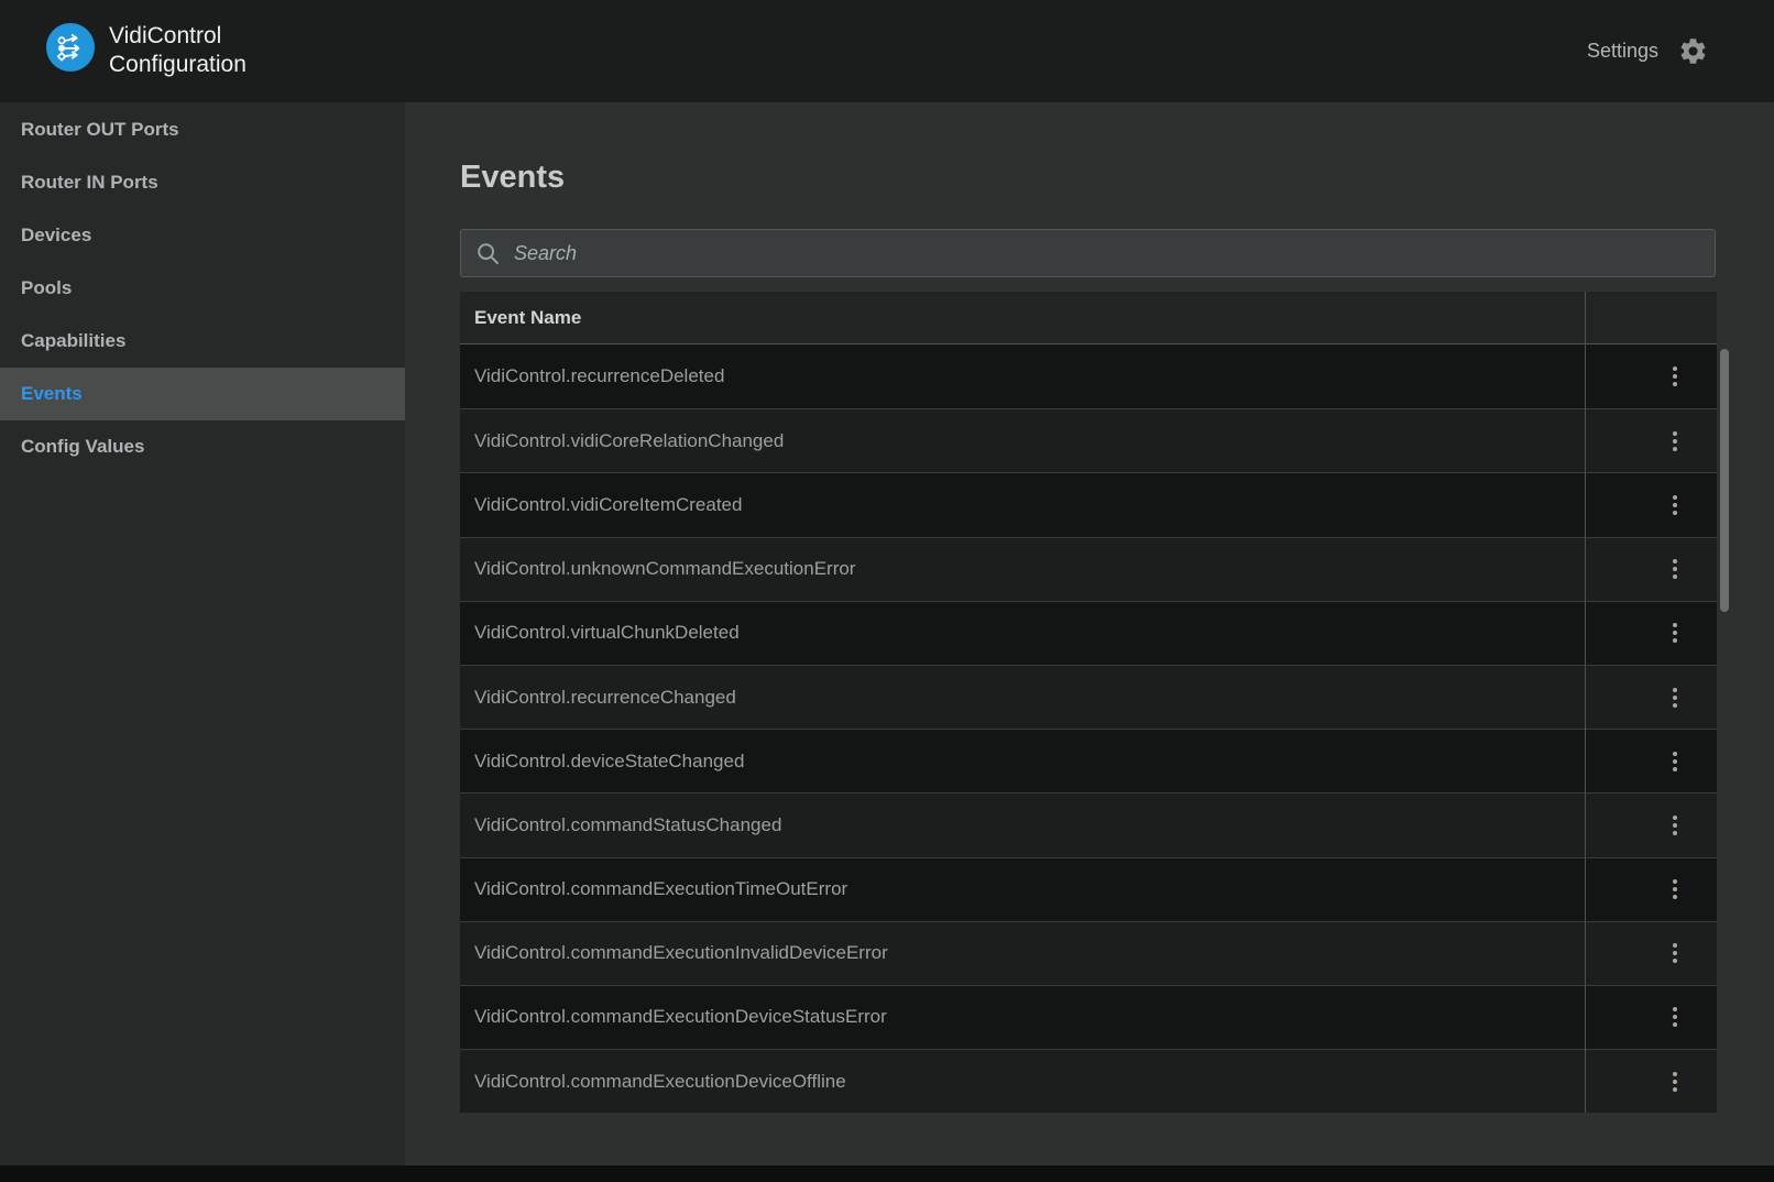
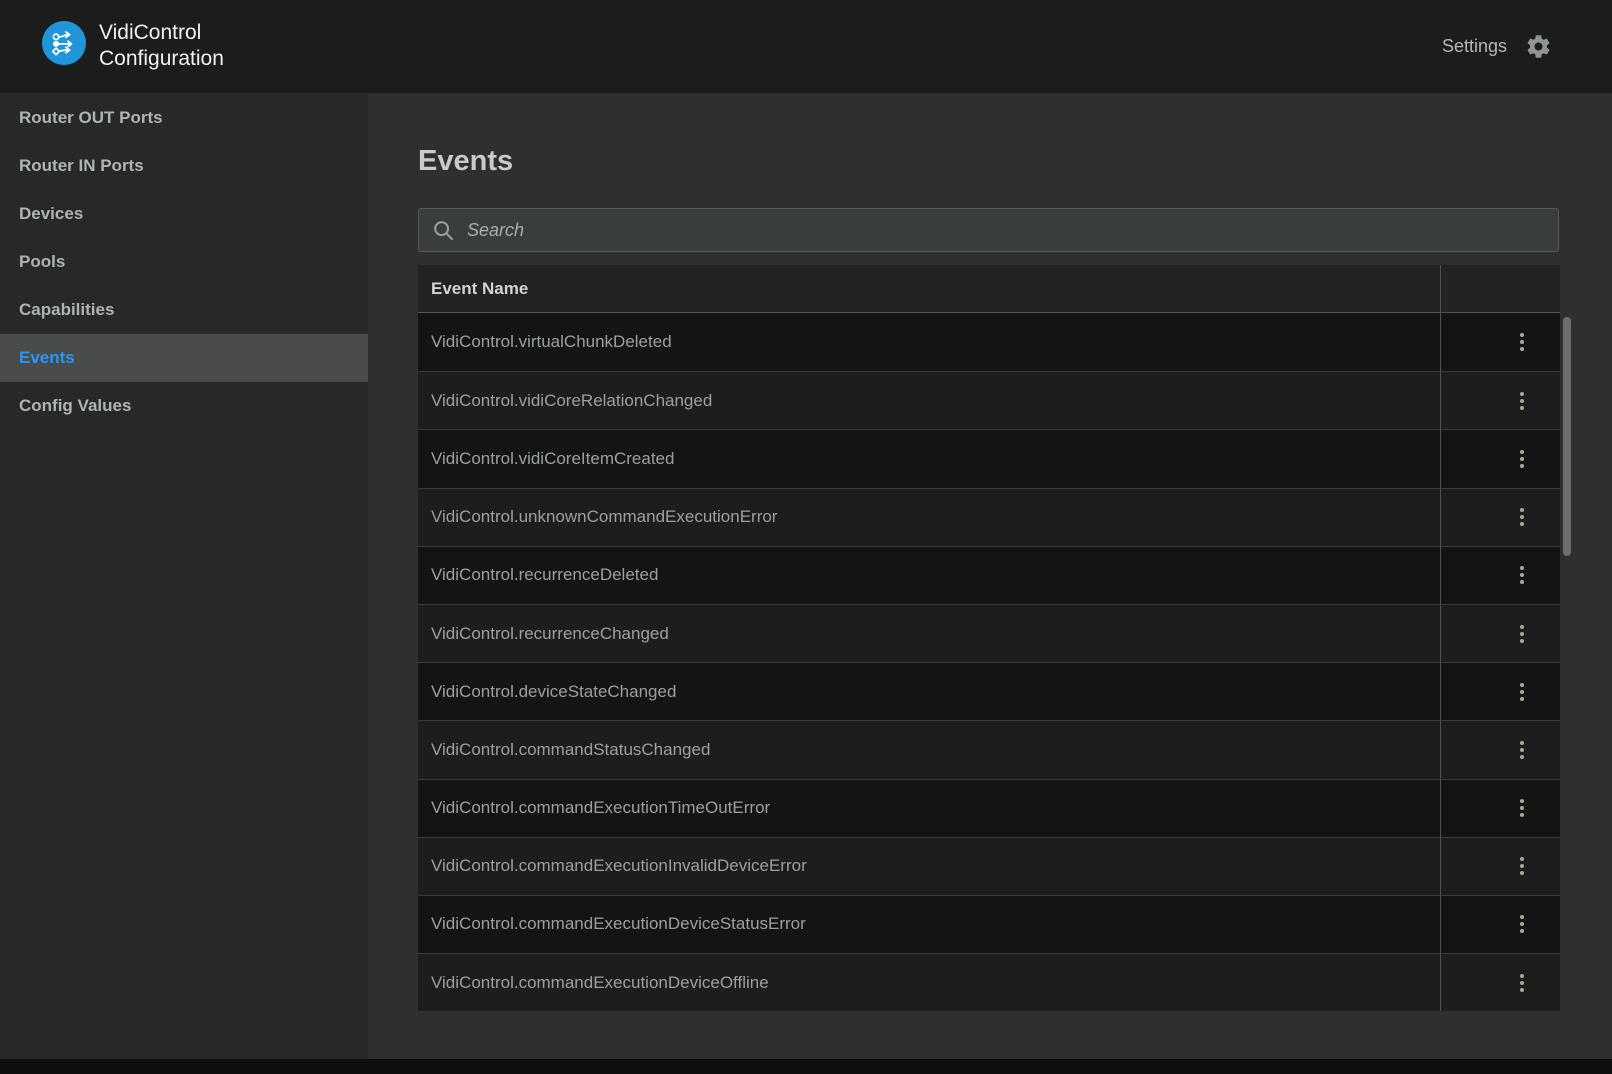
  VidiControl
  Configuration
  Settings
  Router OUT Ports
  Router IN Ports
  Devices
  Pools
  Capabilities
  Events
  Config Values
  Events
  Search
  Event Name
- VidiControl.recurrenceDeleted
+ VidiControl.virtualChunkDeleted
  VidiControl.vidiCoreRelationChanged
  VidiControl.vidiCoreItemCreated
  VidiControl.unknownCommandExecutionError
- VidiControl.virtualChunkDeleted
+ VidiControl.recurrenceDeleted
  VidiControl.recurrenceChanged
  VidiControl.deviceStateChanged
  VidiControl.commandStatusChanged
  VidiControl.commandExecutionTimeOutError
  VidiControl.commandExecutionInvalidDeviceError
  VidiControl.commandExecutionDeviceStatusError
  VidiControl.commandExecutionDeviceOffline
